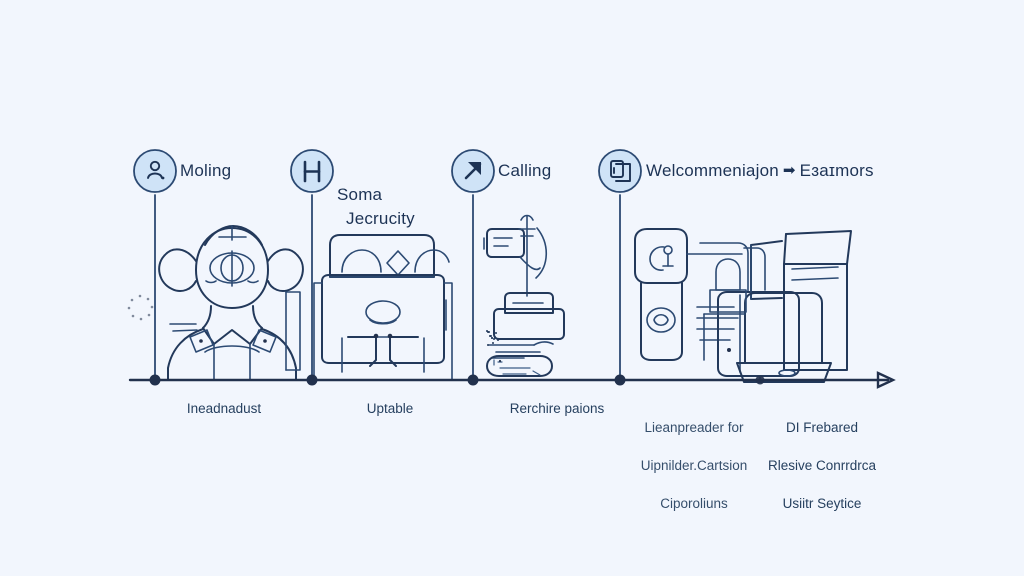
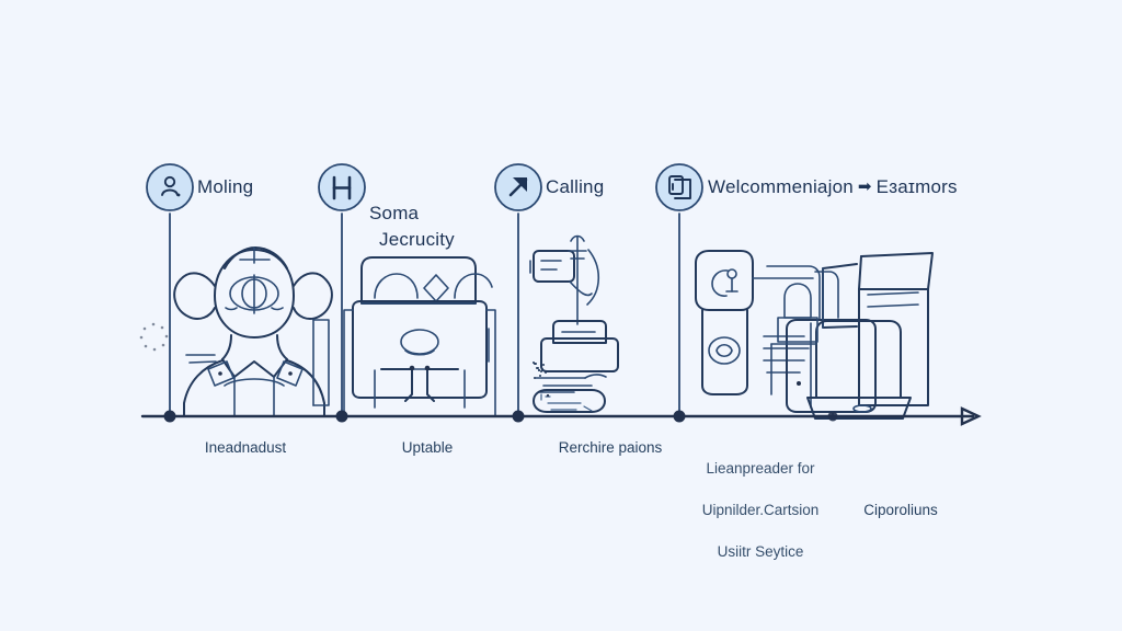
  Moling
  Soma
  Jecrucity
  Calling
  Welcommeniajon ➡ Eɜaɪmors
  Ineadnadust
  Uptable
  Rerchire paions
  Lieanpreader for
  Uipnilder.Cartsion
- Ciporoliuns
+ Usiitr Seytice
- DI Frebared
- Rlesive Conrrdrca
- Usiitr Seytice
+ Ciporoliuns
